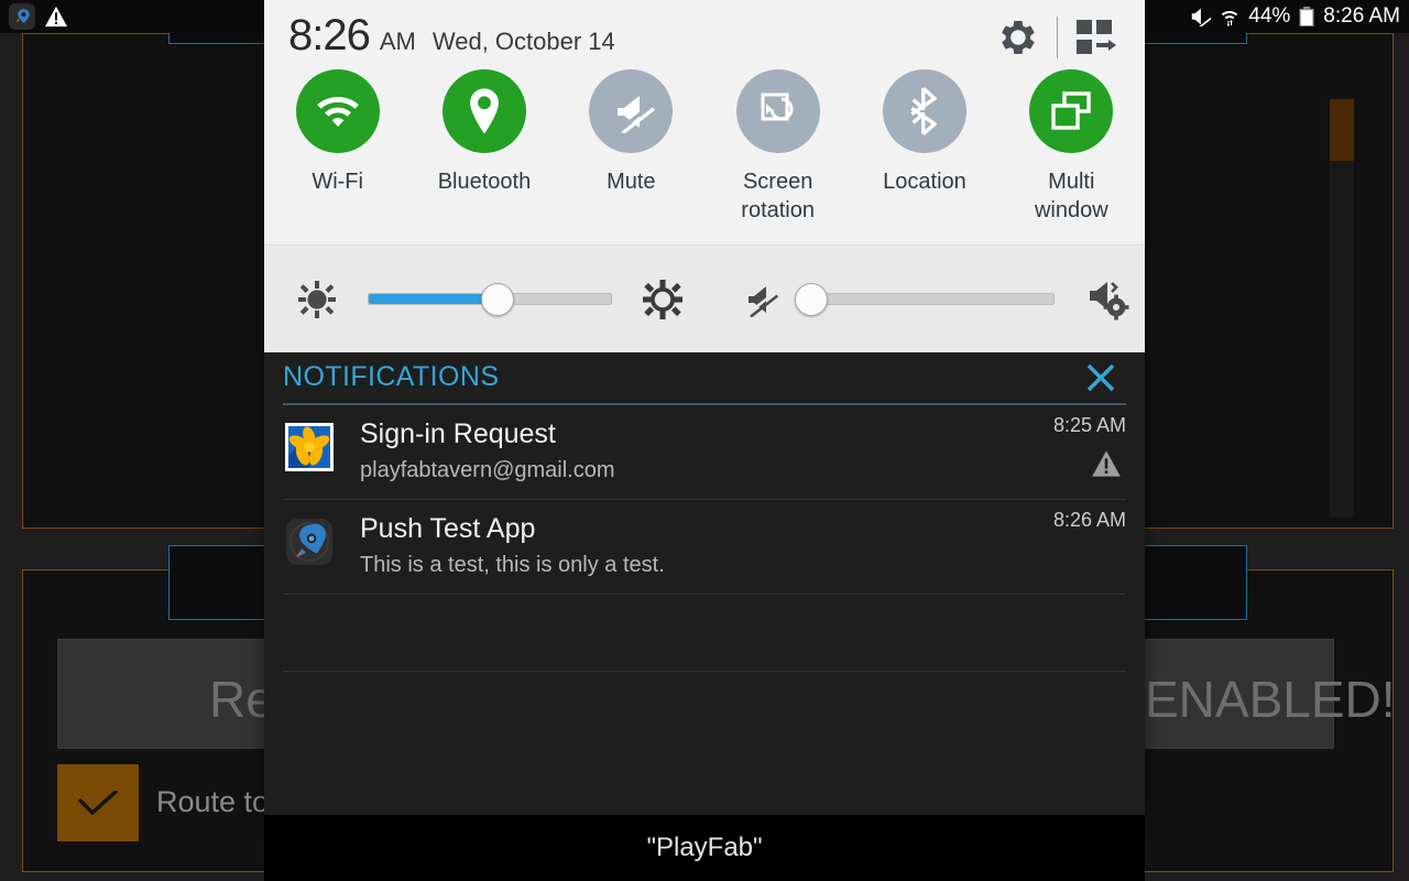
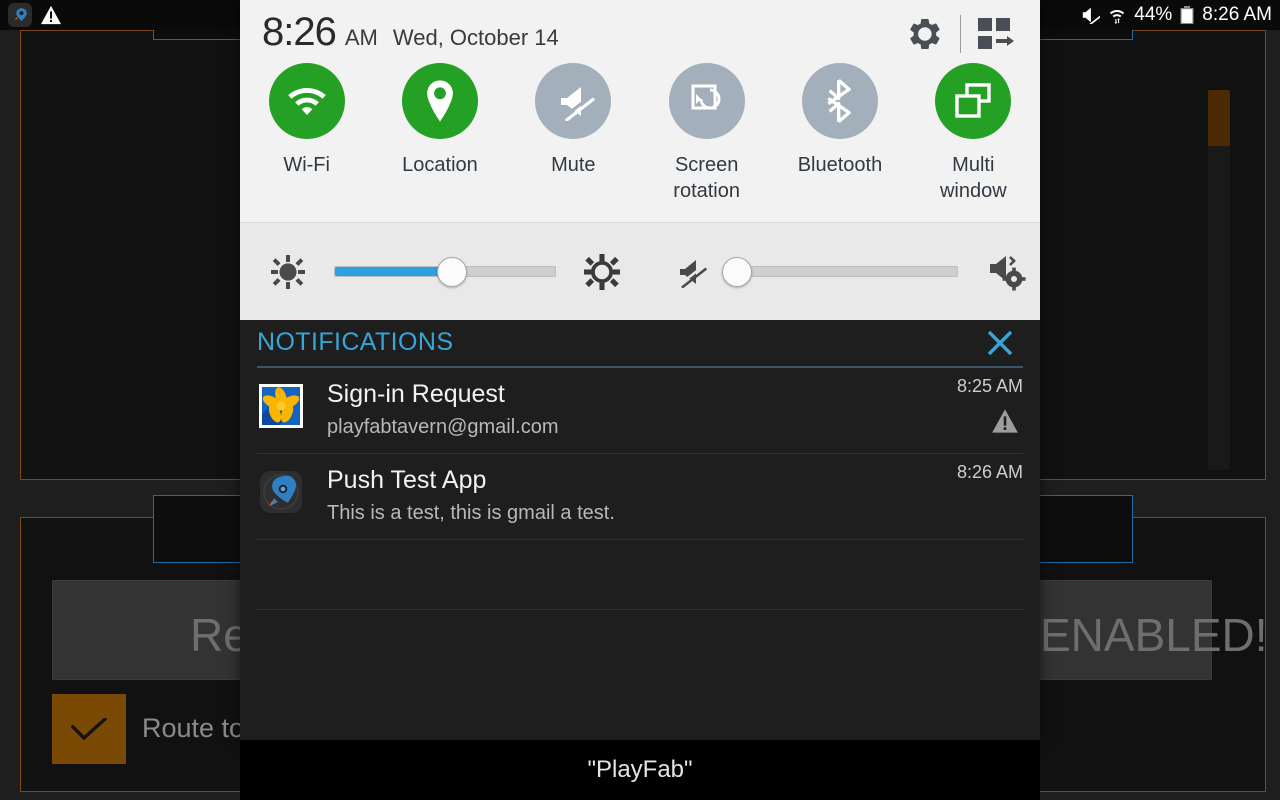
  ENABLED!
  Route to
  44%
  8:26 AM
  8:26
  AM
  Wed, October 14
  Wi-Fi
- Bluetooth
+ Location
  Mute
  Screen
  rotation
- Location
+ Bluetooth
  Multi
  window
  NOTIFICATIONS
  Sign-in Request
  playfabtavern@gmail.com
  8:25 AM
  Push Test App
- This is a test, this is only a test.
+ This is a test, this is gmail a test.
  8:26 AM
  "PlayFab"
